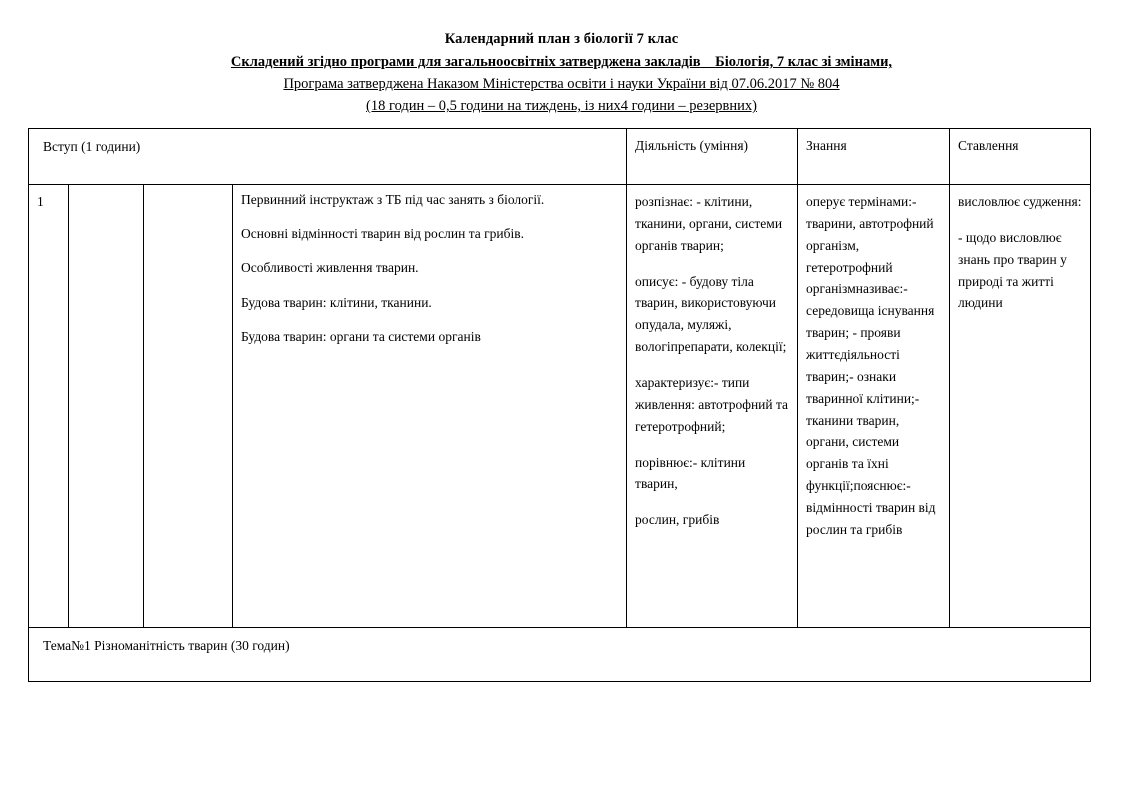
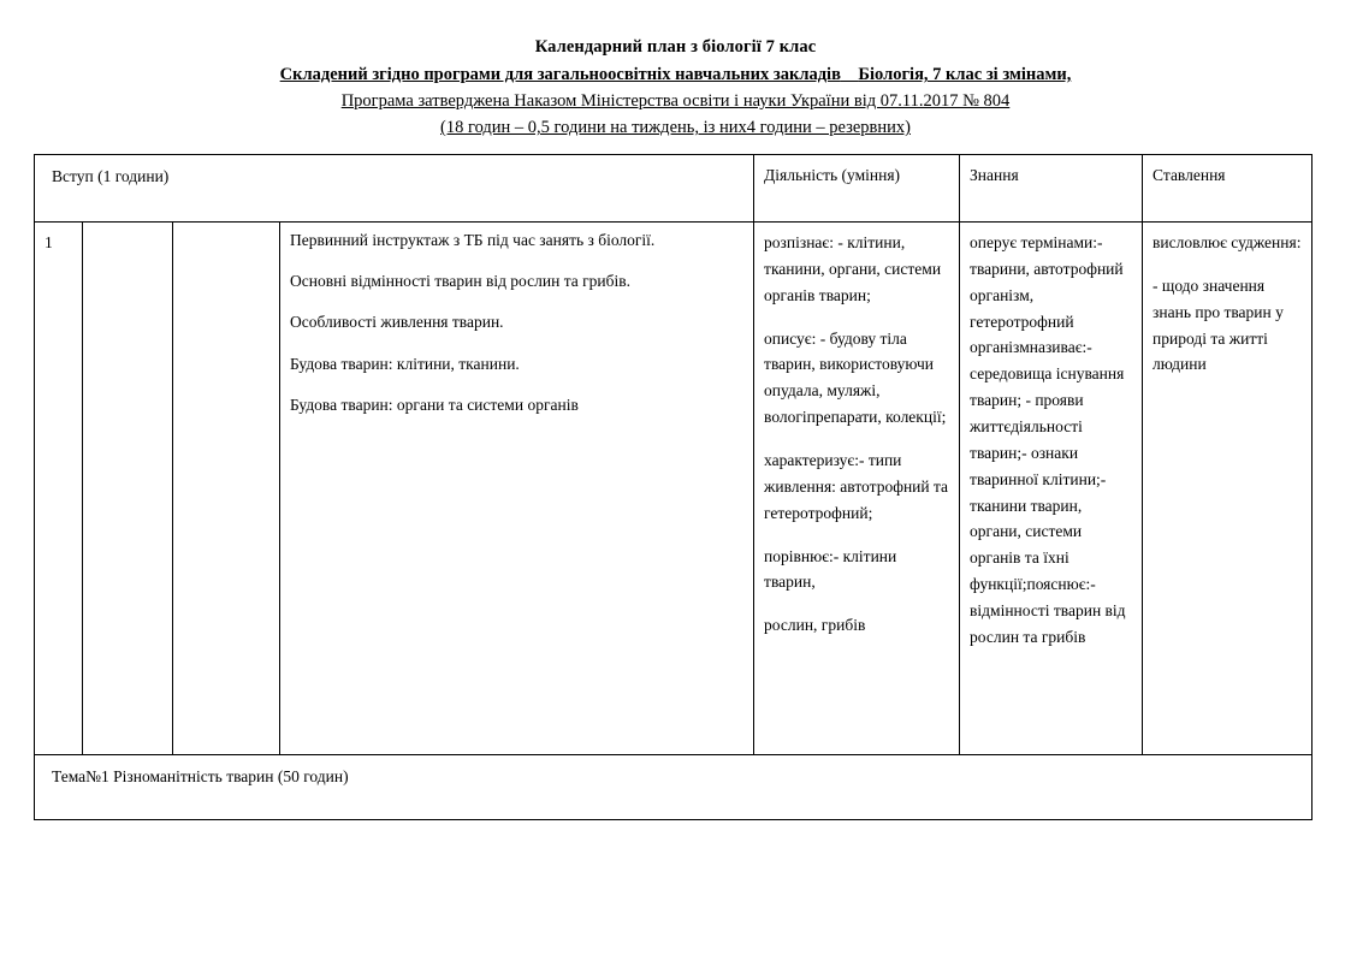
  Календарний план з біології 7 клас
- Складений згідно програми для загальноосвітніх затверджена закладів Біологія, 7 клас зі змінами,
+ Складений згідно програми для загальноосвітніх навчальних закладів Біологія, 7 клас зі змінами,
- Програма затверджена Наказом Міністерства освіти і науки України від 07.06.2017 № 804
+ Програма затверджена Наказом Міністерства освіти і науки України від 07.11.2017 № 804
  (18 годин – 0,5 години на тиждень, із них4 години – резервних)
  Вступ (1 години)	Діяльність (уміння)	Знання	Ставлення
- 1			Первинний інструктаж з ТБ під час занять з біології. Основні відмінності тварин від рослин та грибів. Особливості живлення тварин. Будова тварин: клітини, тканини. Будова тварин: органи та системи органів	розпізнає: - клітини, тканини, органи, системи органів тварин; описує: - будову тіла тварин, використовуючи опудала, муляжі, вологіпрепарати, колекції; характеризує:- типи живлення: автотрофний та гетеротрофний; порівнює:- клітини тварин, рослин, грибів	оперує термінами:- тварини, автотрофний організм, гетеротрофний організмназиває:- середовища існування тварин; - прояви життєдіяльності тварин;- ознаки тваринної клітини;- тканини тварин, органи, системи органів та їхні функції;пояснює:- відмінності тварин від рослин та грибів	висловлює судження: - щодо висловлює знань про тварин у природі та житті людини
+ 1			Первинний інструктаж з ТБ під час занять з біології. Основні відмінності тварин від рослин та грибів. Особливості живлення тварин. Будова тварин: клітини, тканини. Будова тварин: органи та системи органів	розпізнає: - клітини, тканини, органи, системи органів тварин; описує: - будову тіла тварин, використовуючи опудала, муляжі, вологіпрепарати, колекції; характеризує:- типи живлення: автотрофний та гетеротрофний; порівнює:- клітини тварин, рослин, грибів	оперує термінами:- тварини, автотрофний організм, гетеротрофний організмназиває:- середовища існування тварин; - прояви життєдіяльності тварин;- ознаки тваринної клітини;- тканини тварин, органи, системи органів та їхні функції;пояснює:- відмінності тварин від рослин та грибів	висловлює судження: - щодо значення знань про тварин у природі та житті людини
- Тема№1 Різноманітність тварин (30 годин)
+ Тема№1 Різноманітність тварин (50 годин)
